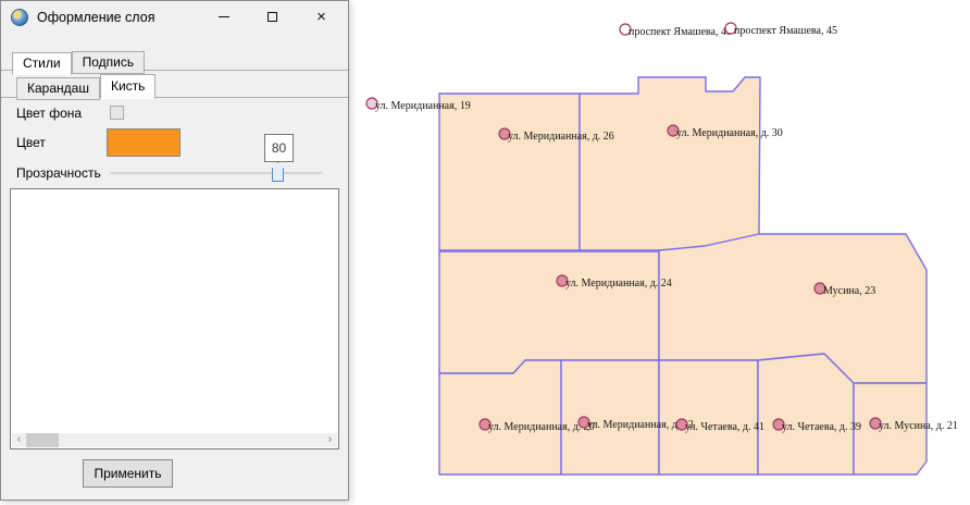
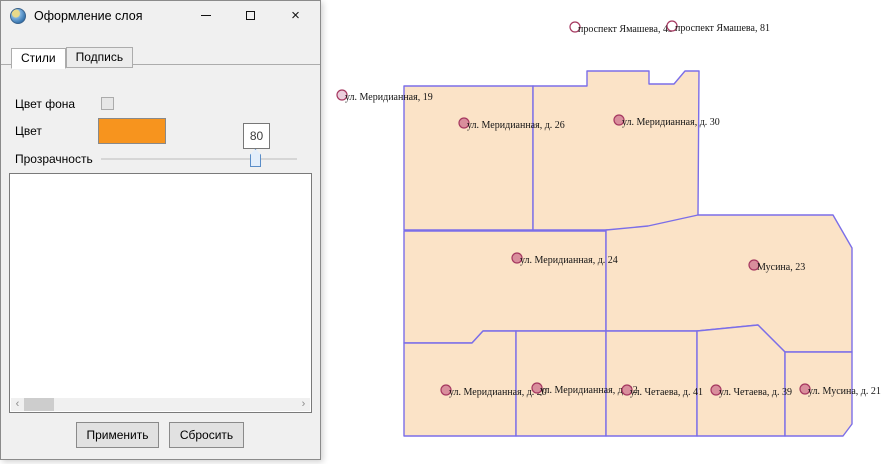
  ул. Меридианная, д. 26
  ул. Меридианная, д. 30
  ул. Меридианная, д. 24
  Мусина, 23
  ул. Меридианная, д.0
  ул. Меридианная, д2
  ул. Четаева, д. 41
  ул. Четаева, д. 39
  ул. Мусина, д. 21
  проспект Ямашева, 4
- проспект Ямашева, 45
+ проспект Ямашева, 81
  ул. Меридианная, 19
  Оформление слоя
  ×
  Стили Подпись
- Карандаш Кисть
  Цвет фона
  Цвет
  80
  Прозрачность
  ‹
  ›
  Применить
+ Сбросить
